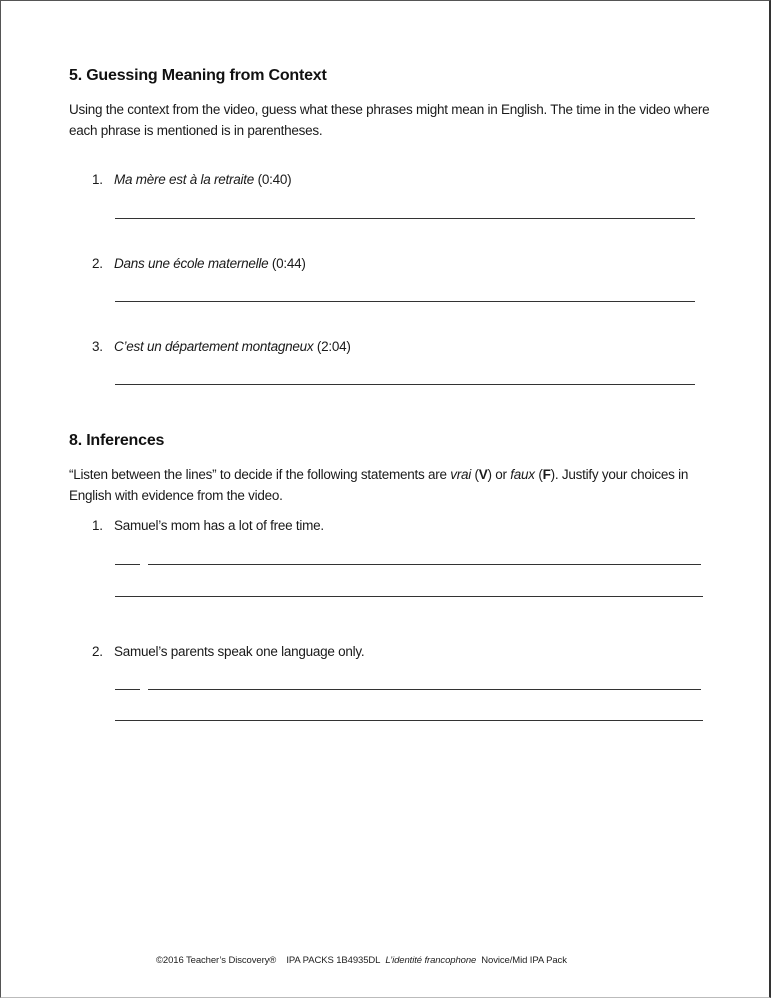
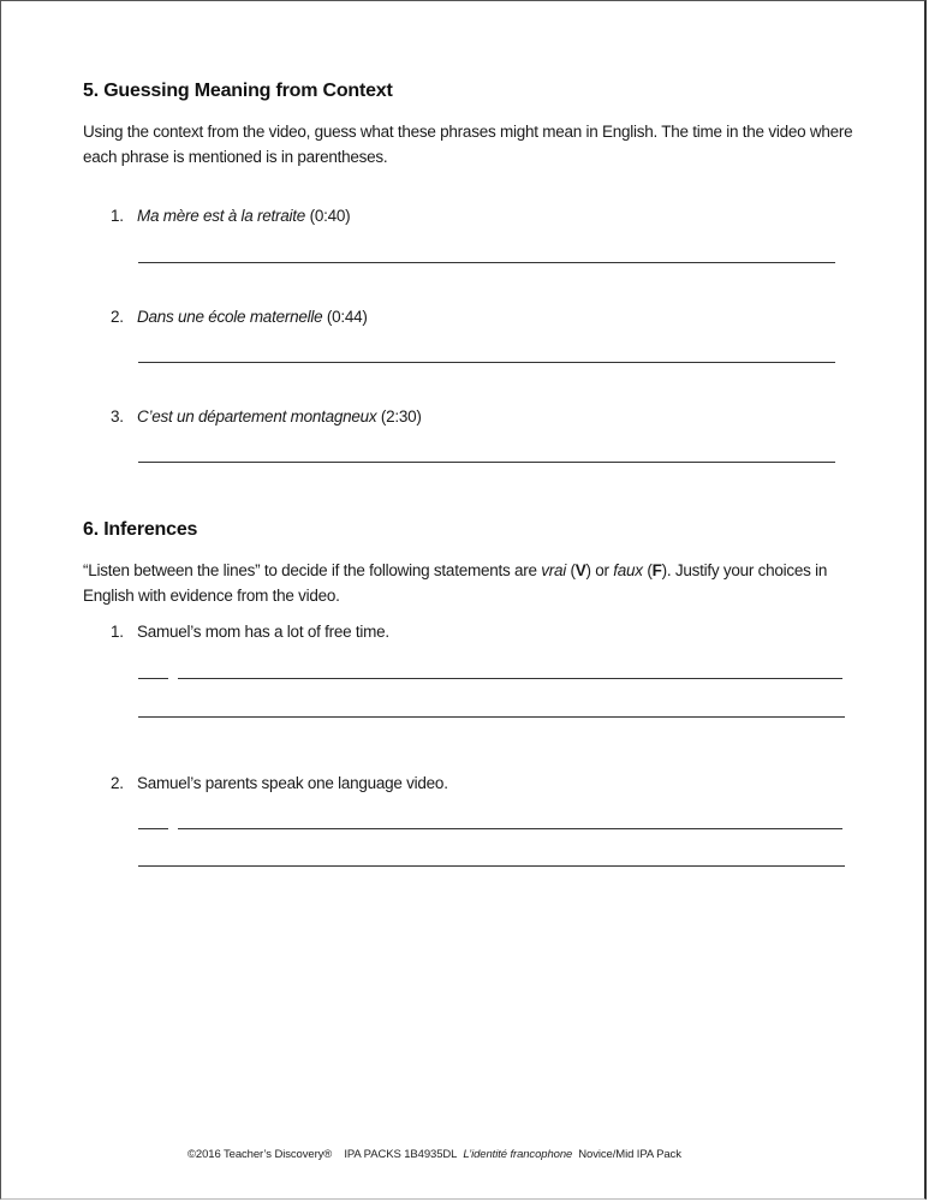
  5. Guessing Meaning from Context
  Using the context from the video, guess what these phrases might mean in English. The time in the video where each phrase is mentioned is in parentheses.
  1. Ma mère est à la retraite (0:40)
  2. Dans une école maternelle (0:44)
- 3. C’est un département montagneux (2:04)
+ 3. C’est un département montagneux (2:30)
- 8. Inferences
+ 6. Inferences
  “Listen between the lines” to decide if the following statements are vrai (V) or faux (F). Justify your choices in English with evidence from the video.
  1. Samuel’s mom has a lot of free time.
- 2. Samuel’s parents speak one language only.
+ 2. Samuel’s parents speak one language video.
  ©2016 Teacher’s Discovery® IPA PACKS 1B4935DL L’identité francophone Novice/Mid IPA Pack
